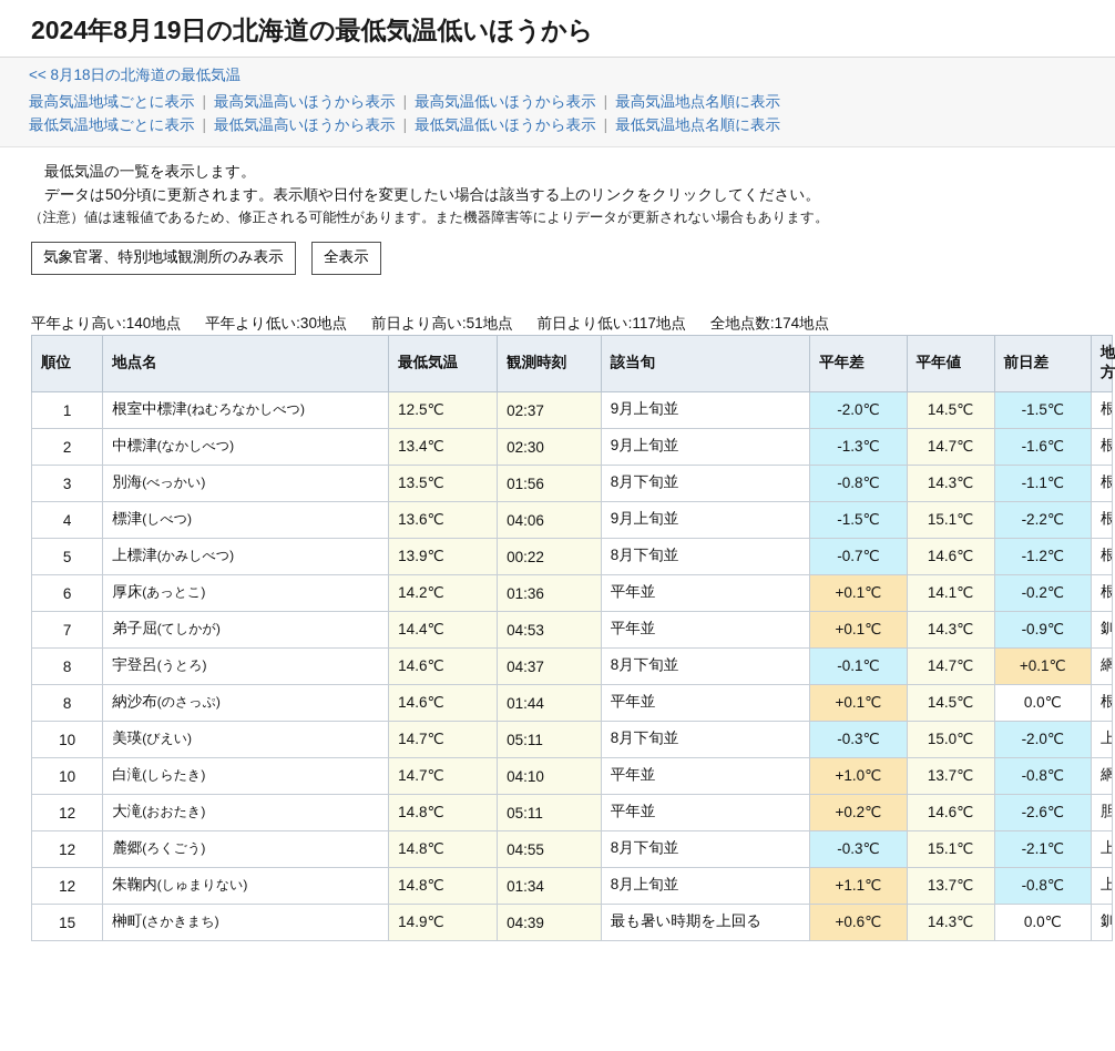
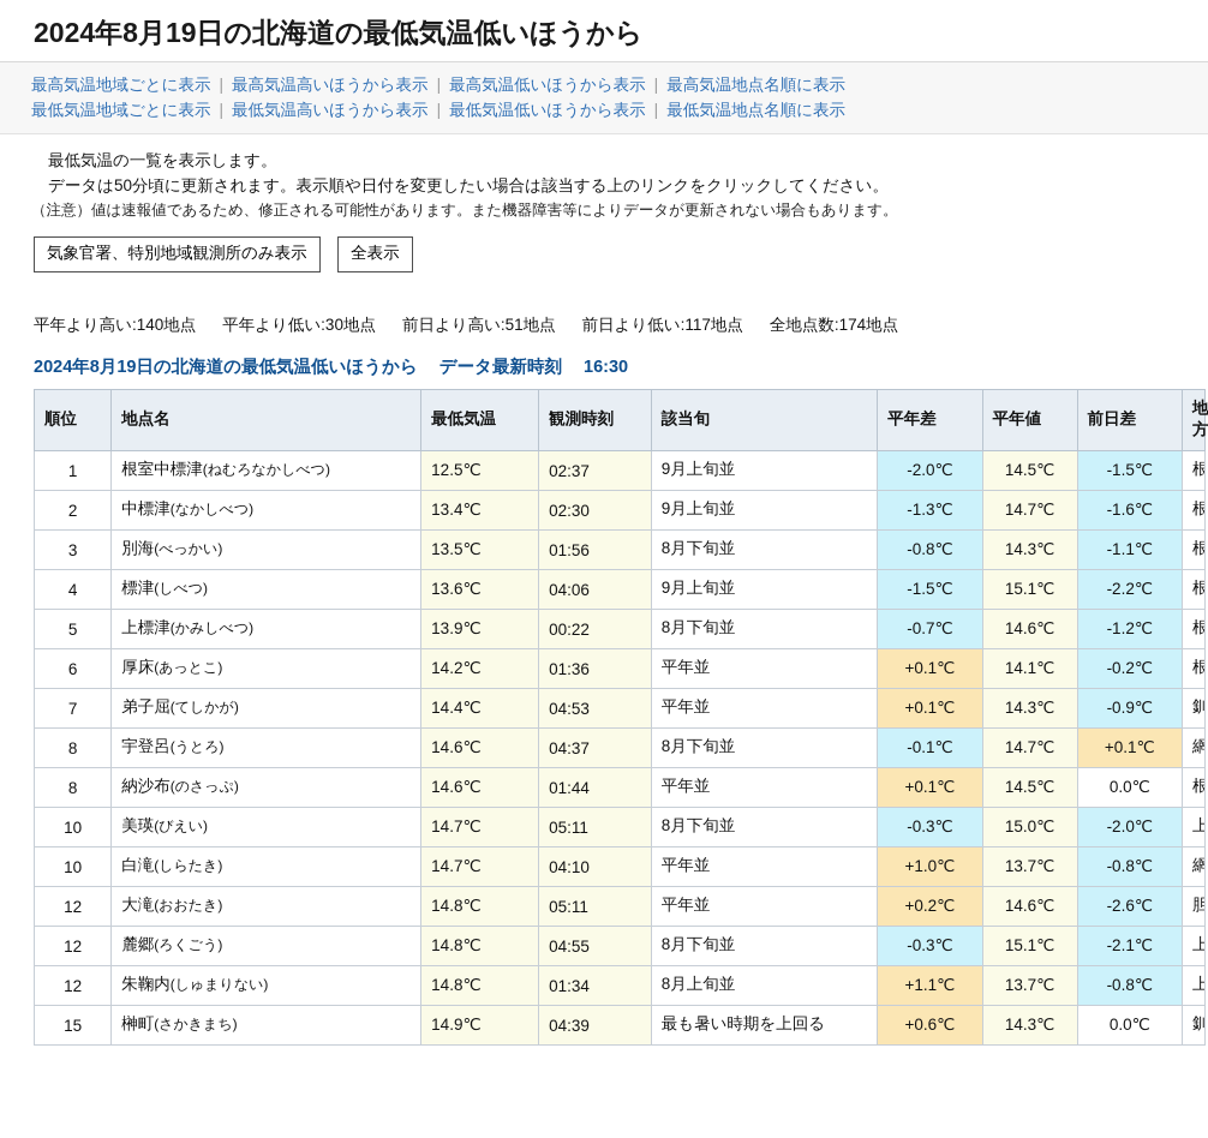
  2024年8月19日の北海道の最低気温低いほうから
- << 8月18日の北海道の最低気温
  最高気温地域ごとに表示 | 最高気温高いほうから表示 | 最高気温低いほうから表示 | 最高気温地点名順に表示
  最低気温地域ごとに表示 | 最低気温高いほうから表示 | 最低気温低いほうから表示 | 最低気温地点名順に表示
  最低気温の一覧を表示します。
  データは50分頃に更新されます。表示順や日付を変更したい場合は該当する上のリンクをクリックしてください。
  （注意）値は速報値であるため、修正される可能性があります。また機器障害等によりデータが更新されない場合もあります。
  気象官署、特別地域観測所のみ表示 全表示
  平年より高い:140地点 平年より低い:30地点 前日より高い:51地点 前日より低い:117地点 全地点数:174地点
+ 2024年8月19日の北海道の最低気温低いほうから データ最新時刻 16:30
  順位	地点名	最低気温	観測時刻	該当旬	平年差	平年値	前日差	地方
  1	根室中標津(ねむろなかしべつ)	12.5℃	02:37	9月上旬並	-2.0℃	14.5℃	-1.5℃	根
  2	中標津(なかしべつ)	13.4℃	02:30	9月上旬並	-1.3℃	14.7℃	-1.6℃	根
  3	別海(べっかい)	13.5℃	01:56	8月下旬並	-0.8℃	14.3℃	-1.1℃	根
  4	標津(しべつ)	13.6℃	04:06	9月上旬並	-1.5℃	15.1℃	-2.2℃	根
  5	上標津(かみしべつ)	13.9℃	00:22	8月下旬並	-0.7℃	14.6℃	-1.2℃	根
  6	厚床(あっとこ)	14.2℃	01:36	平年並	+0.1℃	14.1℃	-0.2℃	根
  7	弟子屈(てしかが)	14.4℃	04:53	平年並	+0.1℃	14.3℃	-0.9℃	釧
  8	宇登呂(うとろ)	14.6℃	04:37	8月下旬並	-0.1℃	14.7℃	+0.1℃	網
  8	納沙布(のさっぷ)	14.6℃	01:44	平年並	+0.1℃	14.5℃	0.0℃	根
  10	美瑛(びえい)	14.7℃	05:11	8月下旬並	-0.3℃	15.0℃	-2.0℃	上
  10	白滝(しらたき)	14.7℃	04:10	平年並	+1.0℃	13.7℃	-0.8℃	網
  12	大滝(おおたき)	14.8℃	05:11	平年並	+0.2℃	14.6℃	-2.6℃	胆
  12	麓郷(ろくごう)	14.8℃	04:55	8月下旬並	-0.3℃	15.1℃	-2.1℃	上
  12	朱鞠内(しゅまりない)	14.8℃	01:34	8月上旬並	+1.1℃	13.7℃	-0.8℃	上
  15	榊町(さかきまち)	14.9℃	04:39	最も暑い時期を上回る	+0.6℃	14.3℃	0.0℃	釧
